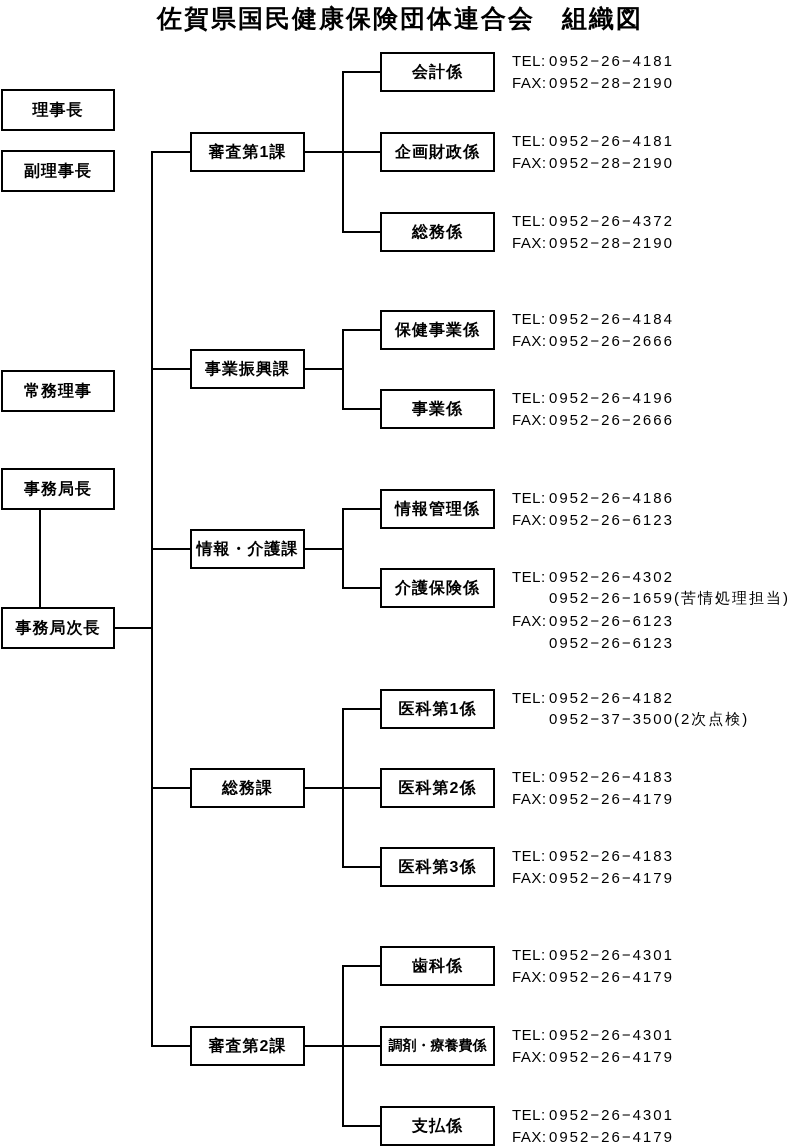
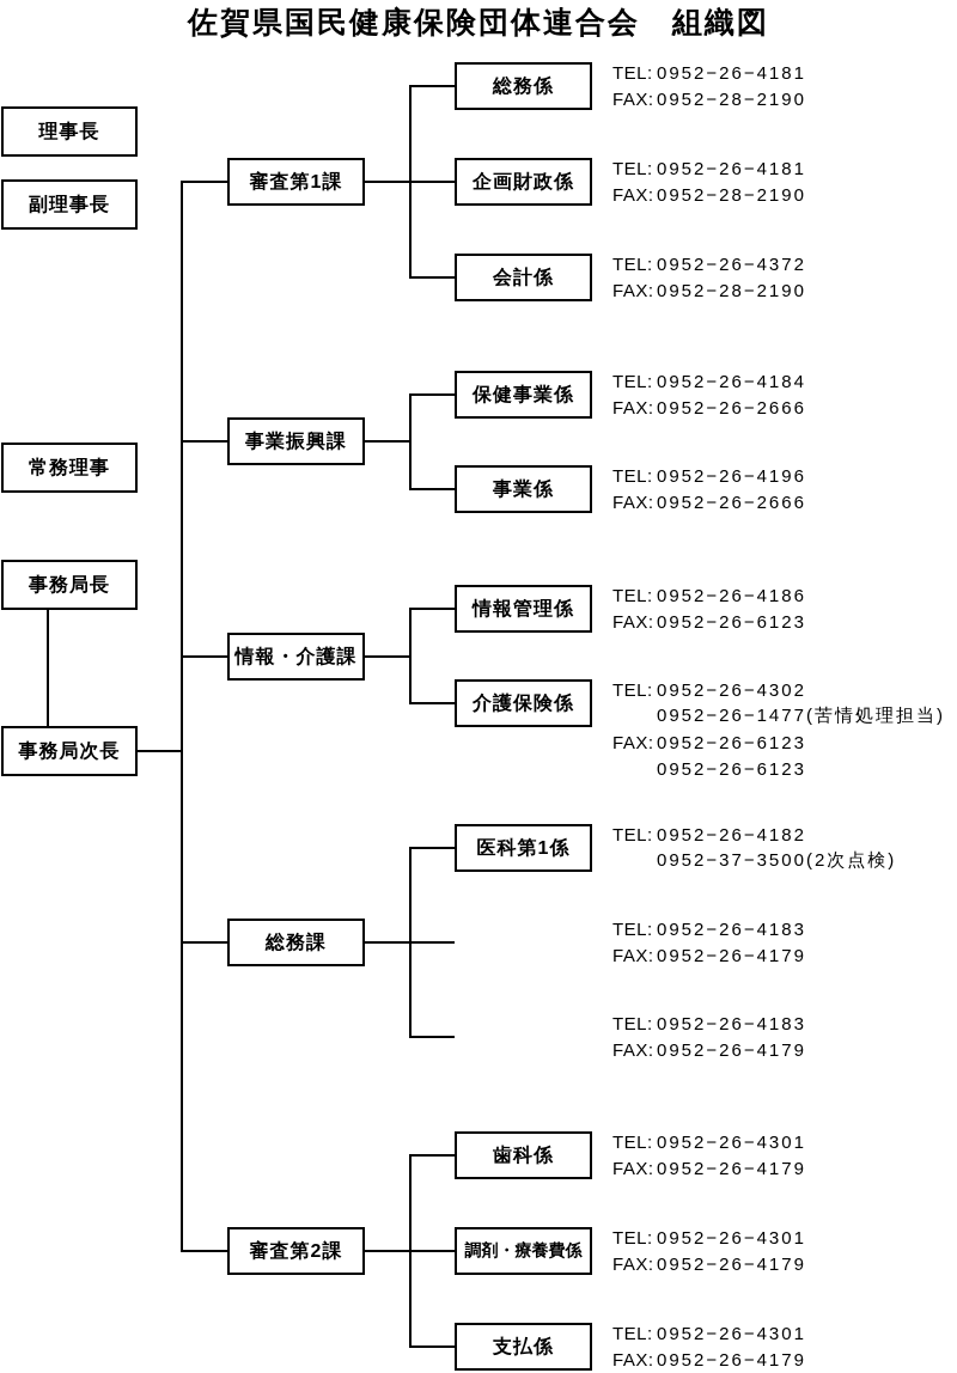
  佐賀県国民健康保険団体連合会 組織図
  理事長
  副理事長
  常務理事
  事務局長
  事務局次長
  審査第1課
  事業振興課
  情報・介護課
  総務課
  審査第2課
- 会計係
+ 総務係
  企画財政係
- 総務係
+ 会計係
  保健事業係
  事業係
  情報管理係
  介護保険係
  医科第1係
- 医科第2係
- 医科第3係
  歯科係
  調剤・療養費係
  支払係
  TEL:
  0952−26−4181
  FAX:
  0952−28−2190
  TEL:
  0952−26−4181
  FAX:
  0952−28−2190
  TEL:
  0952−26−4372
  FAX:
  0952−28−2190
  TEL:
  0952−26−4184
  FAX:
  0952−26−2666
  TEL:
  0952−26−4196
  FAX:
  0952−26−2666
  TEL:
  0952−26−4186
  FAX:
  0952−26−6123
  TEL:
  0952−26−4302
- 0952−26−1659(苦情処理担当)
+ 0952−26−1477(苦情処理担当)
  FAX:
  0952−26−6123
  0952−26−6123
  TEL:
  0952−26−4182
  0952−37−3500(2次点検)
  TEL:
  0952−26−4183
  FAX:
  0952−26−4179
  TEL:
  0952−26−4183
  FAX:
  0952−26−4179
  TEL:
  0952−26−4301
  FAX:
  0952−26−4179
  TEL:
  0952−26−4301
  FAX:
  0952−26−4179
  TEL:
  0952−26−4301
  FAX:
  0952−26−4179
